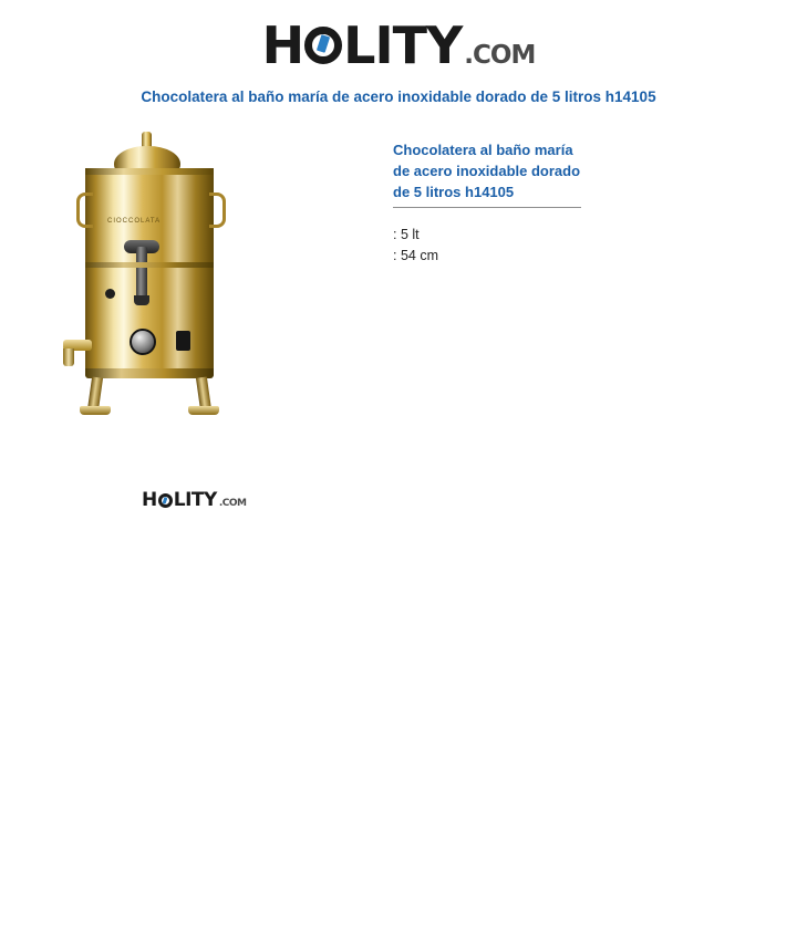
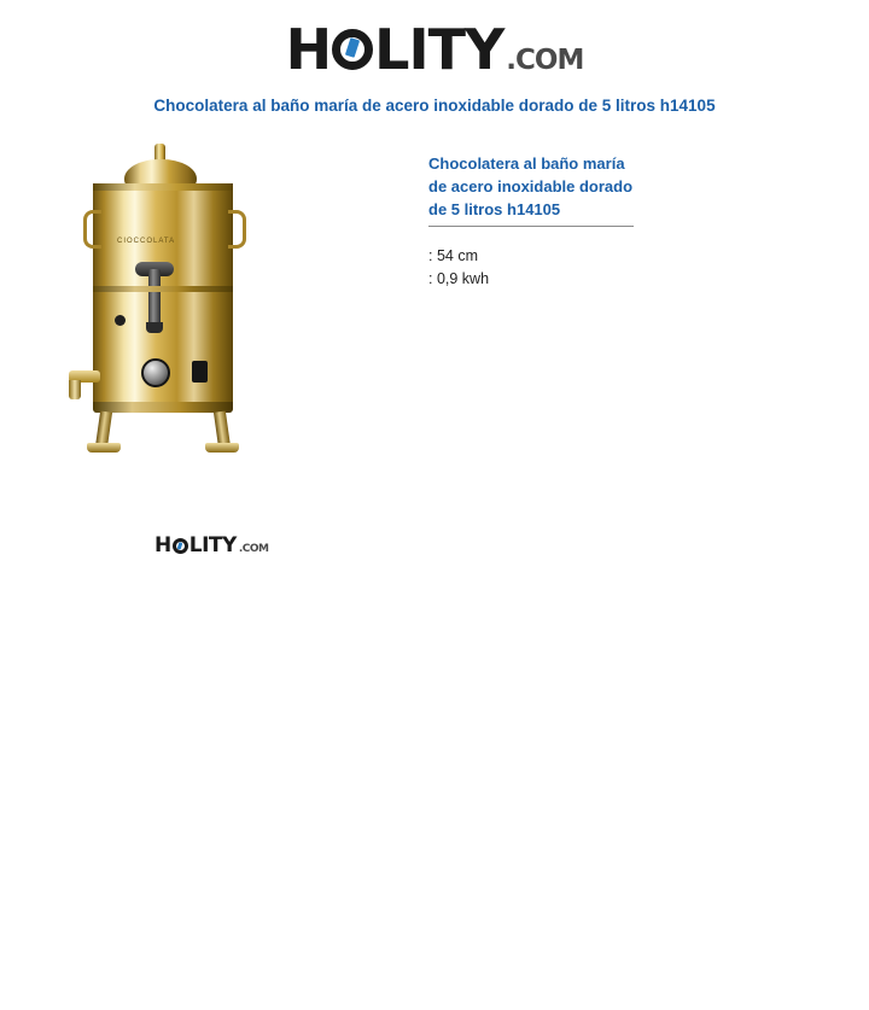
  H
  LITY
  .COM
  Chocolatera al baño maría de acero inoxidable dorado de 5 litros h14105
  Chocolatera al baño maría de acero inoxidable dorado de 5 litros h14105
- : 5 lt
  : 54 cm
+ : 0,9 kwh
  H
  LITY
  .COM
